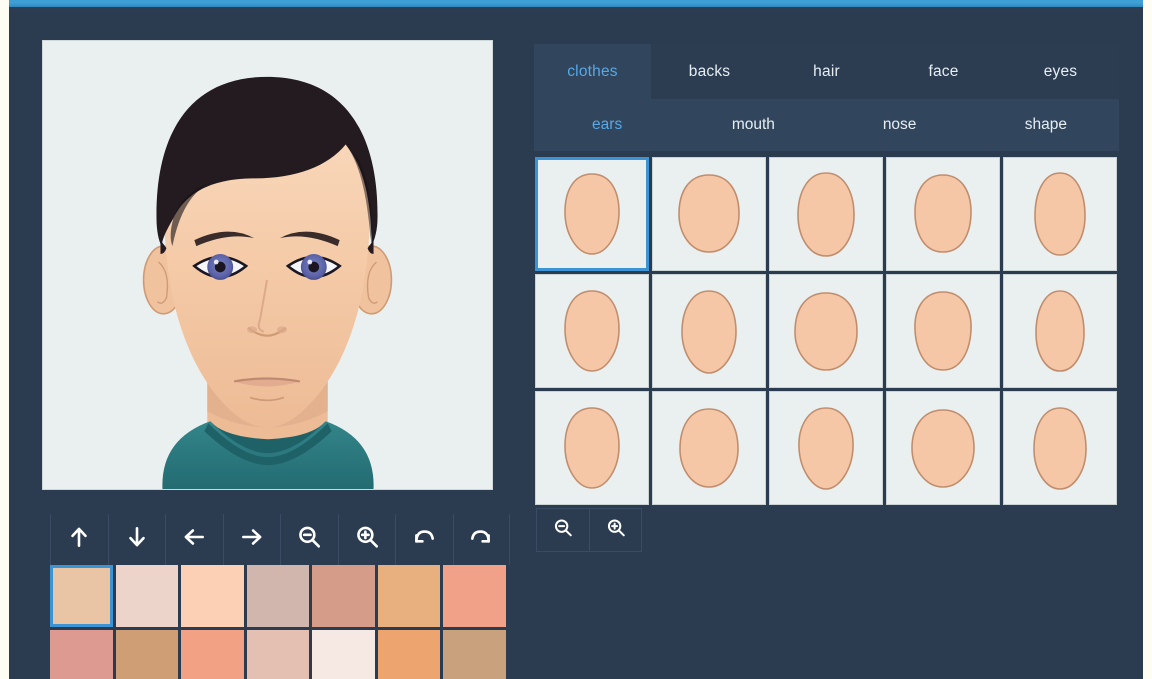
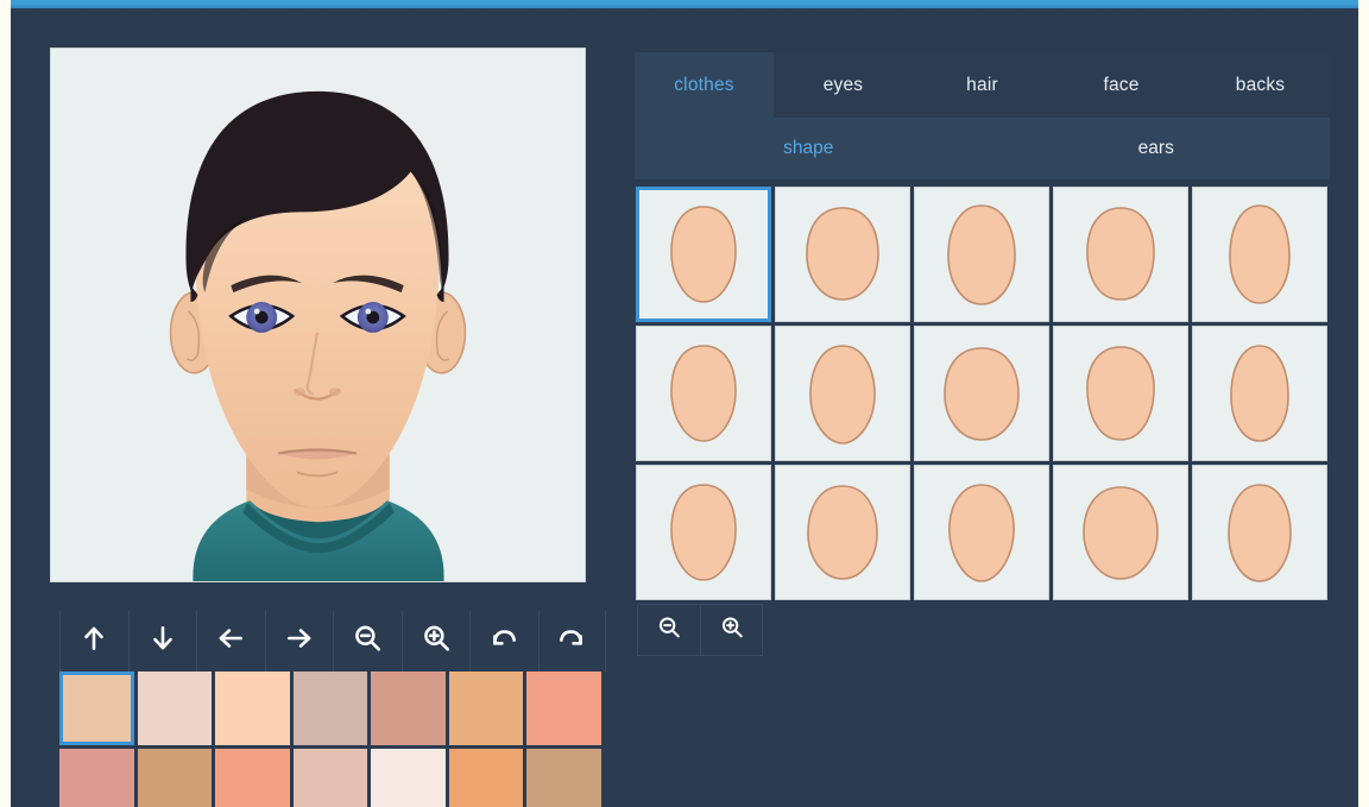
  clothes
- backs
+ eyes
  hair
  face
- eyes
+ backs
- ears
+ shape
- mouth
- nose
- shape
+ ears
